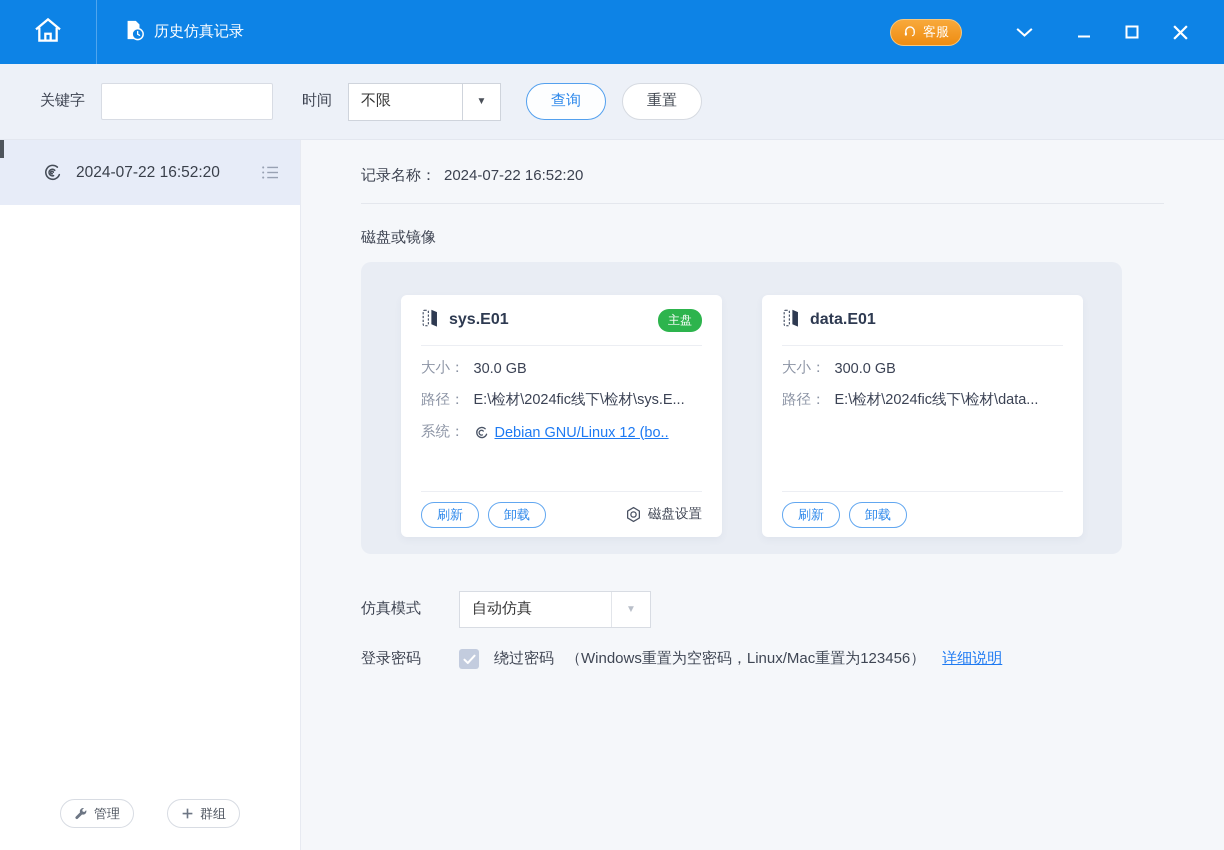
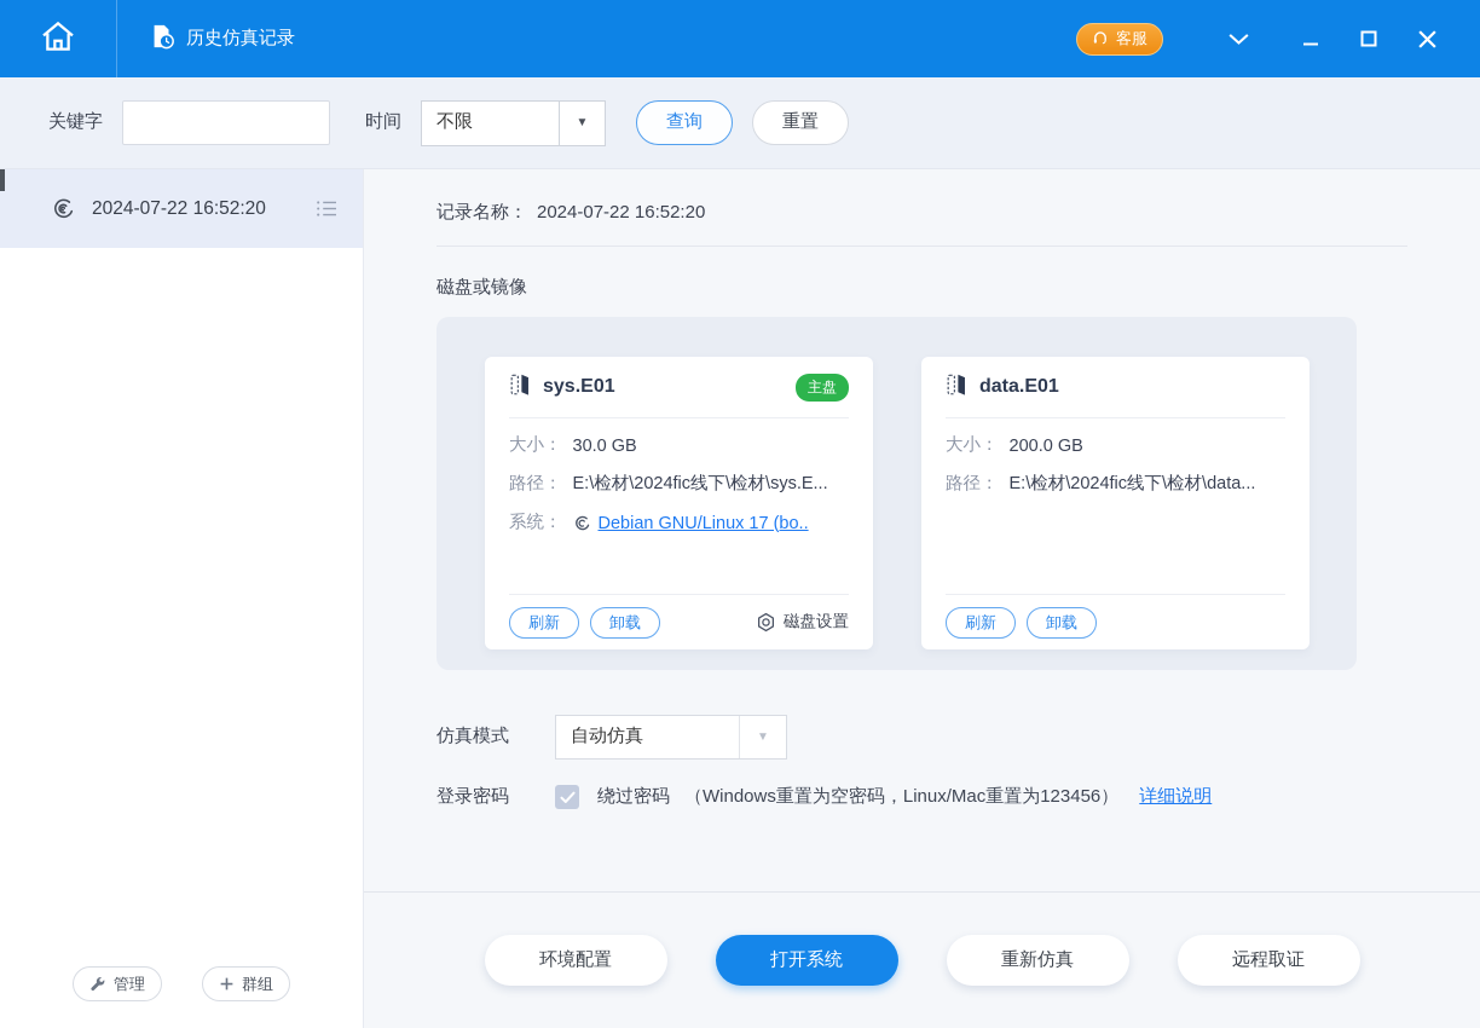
  历史仿真记录
  客服
  关键字
  时间
  不限
  ▼
  查询
  重置
  2024-07-22 16:52:20
  管理
  群组
  记录名称：
  2024-07-22 16:52:20
  磁盘或镜像
  sys.E01
  主盘
  大小：
  30.0 GB
  路径：
  E:\检材\2024fic线下\检材\sys.E...
  系统：
- Debian GNU/Linux 12 (bo..
+ Debian GNU/Linux 17 (bo..
  刷新
  卸载
  磁盘设置
  data.E01
  大小：
- 300.0 GB
+ 200.0 GB
  路径：
  E:\检材\2024fic线下\检材\data...
  刷新
  卸载
  仿真模式
  自动仿真
  ▼
  登录密码
  绕过密码
  （Windows重置为空密码，Linux/Mac重置为123456）
  详细说明
+ 环境配置
+ 打开系统
+ 重新仿真
+ 远程取证
